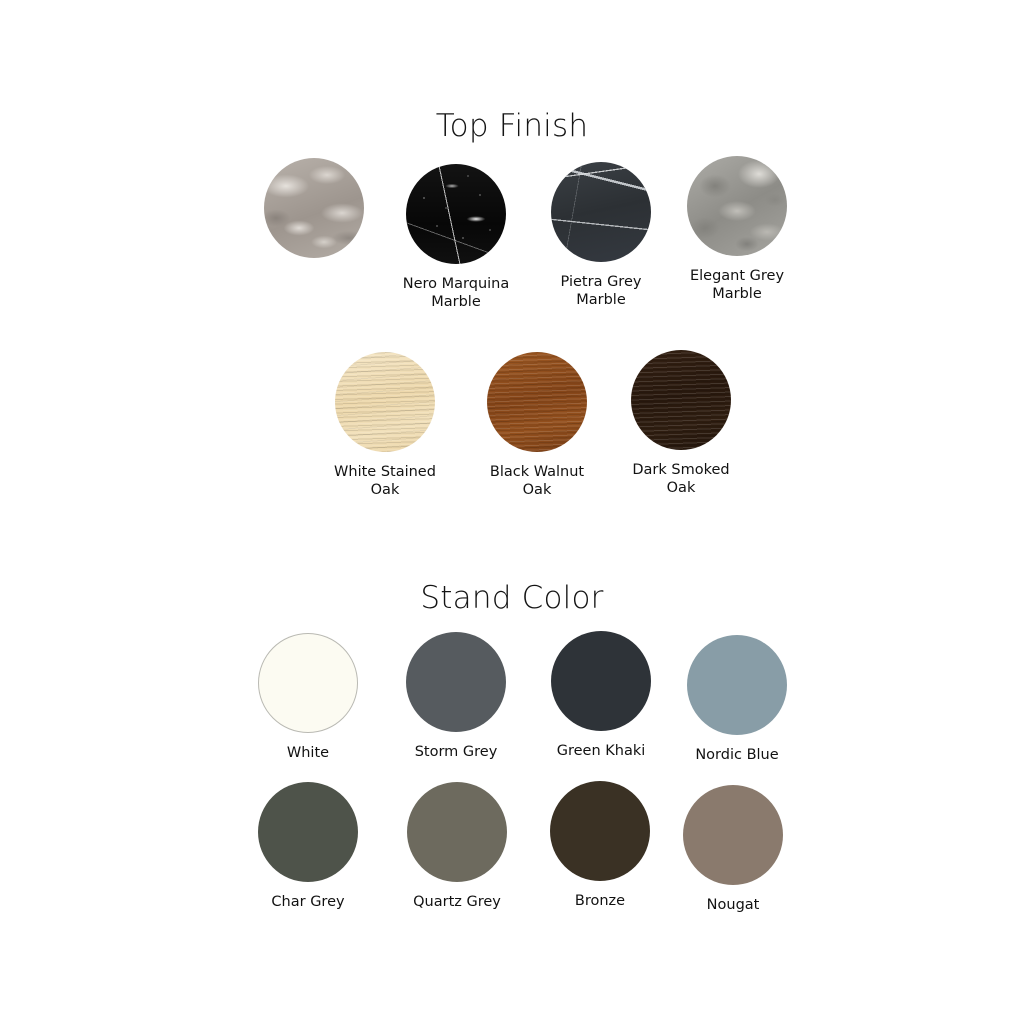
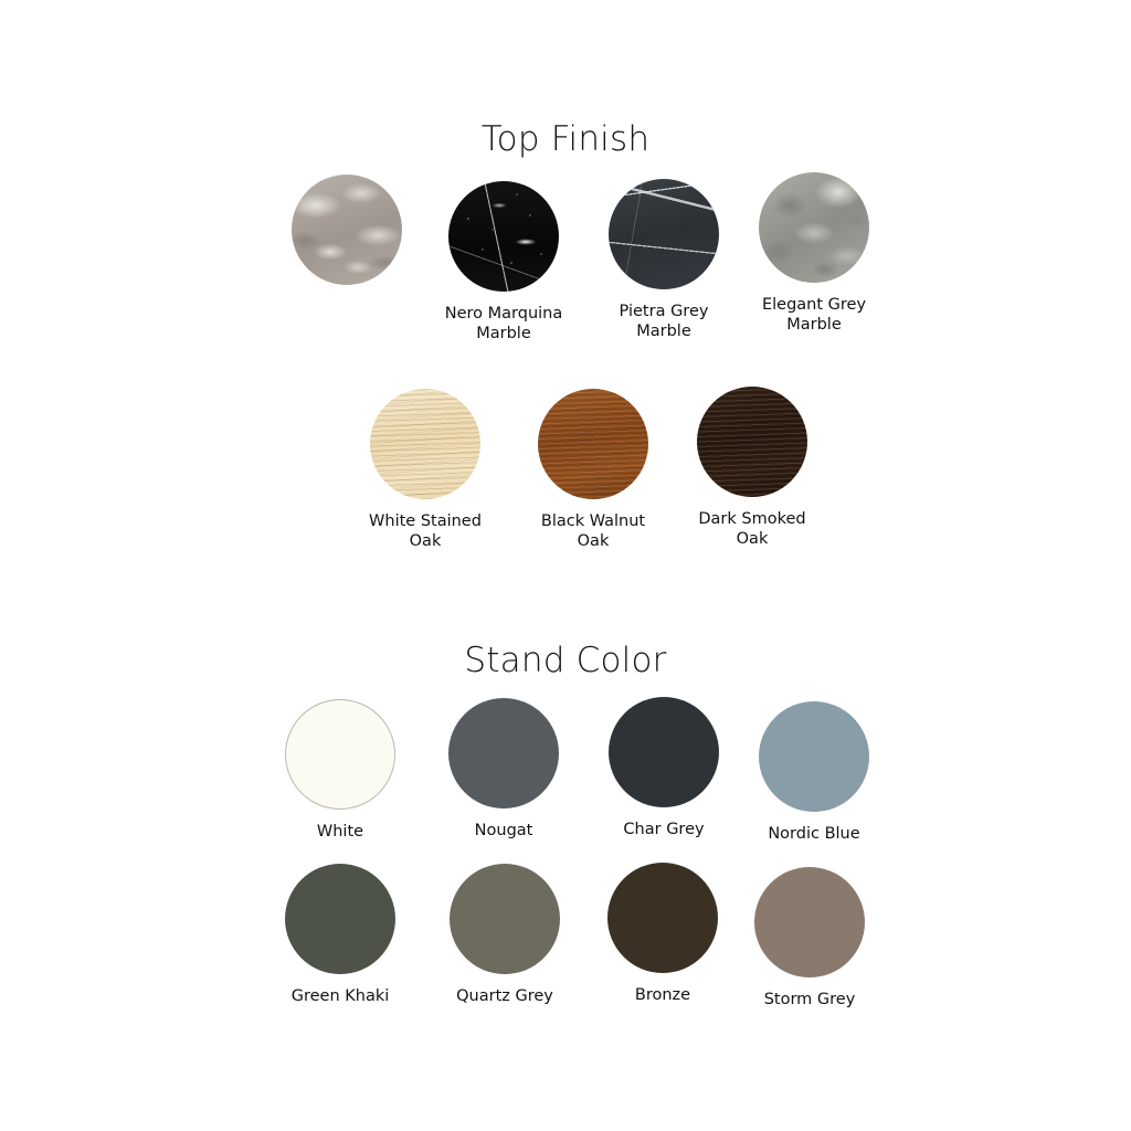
  Top Finish
  Stand Color
  Nero Marquina
  Marble
  Pietra Grey
  Marble
  Elegant Grey
  Marble
  White Stained
  Oak
  Black Walnut
  Oak
  Dark Smoked
  Oak
  White
- Storm Grey
+ Nougat
- Green Khaki
+ Char Grey
  Nordic Blue
- Char Grey
+ Green Khaki
  Quartz Grey
  Bronze
- Nougat
+ Storm Grey
